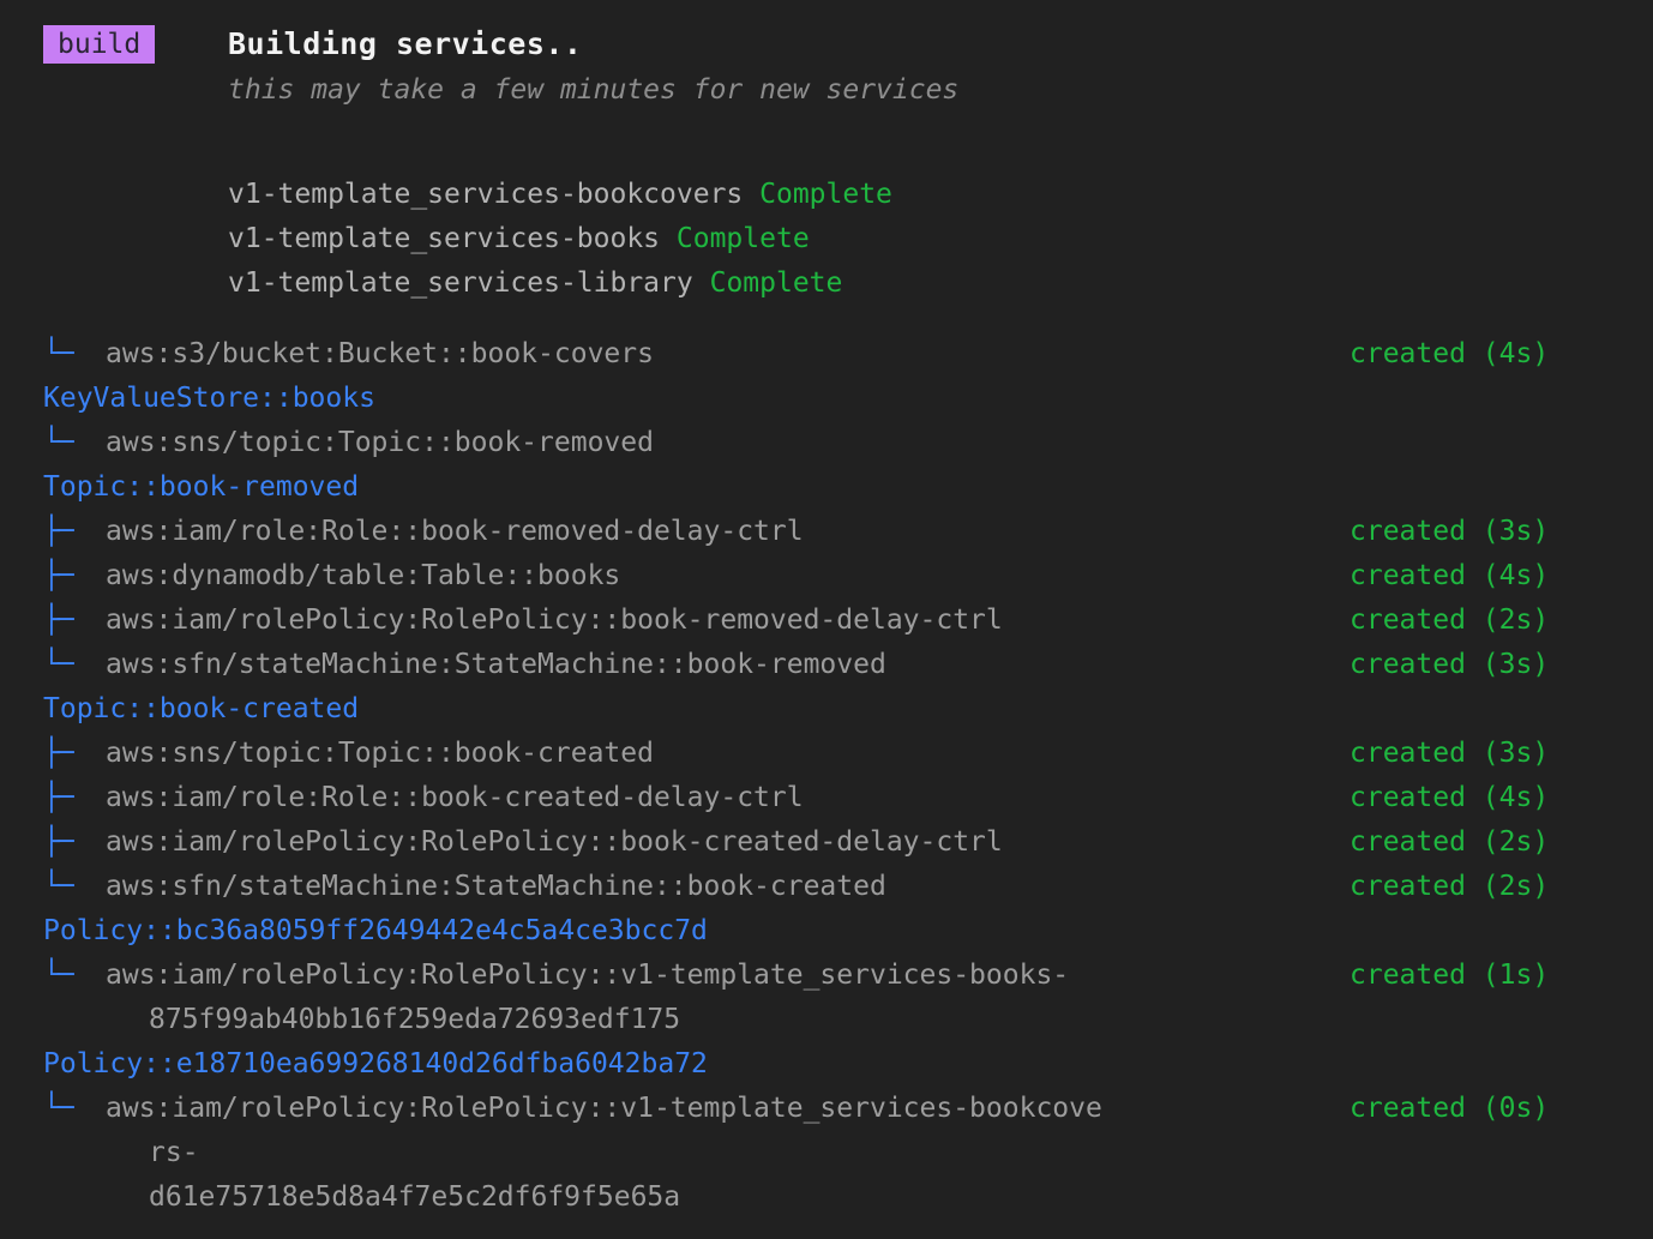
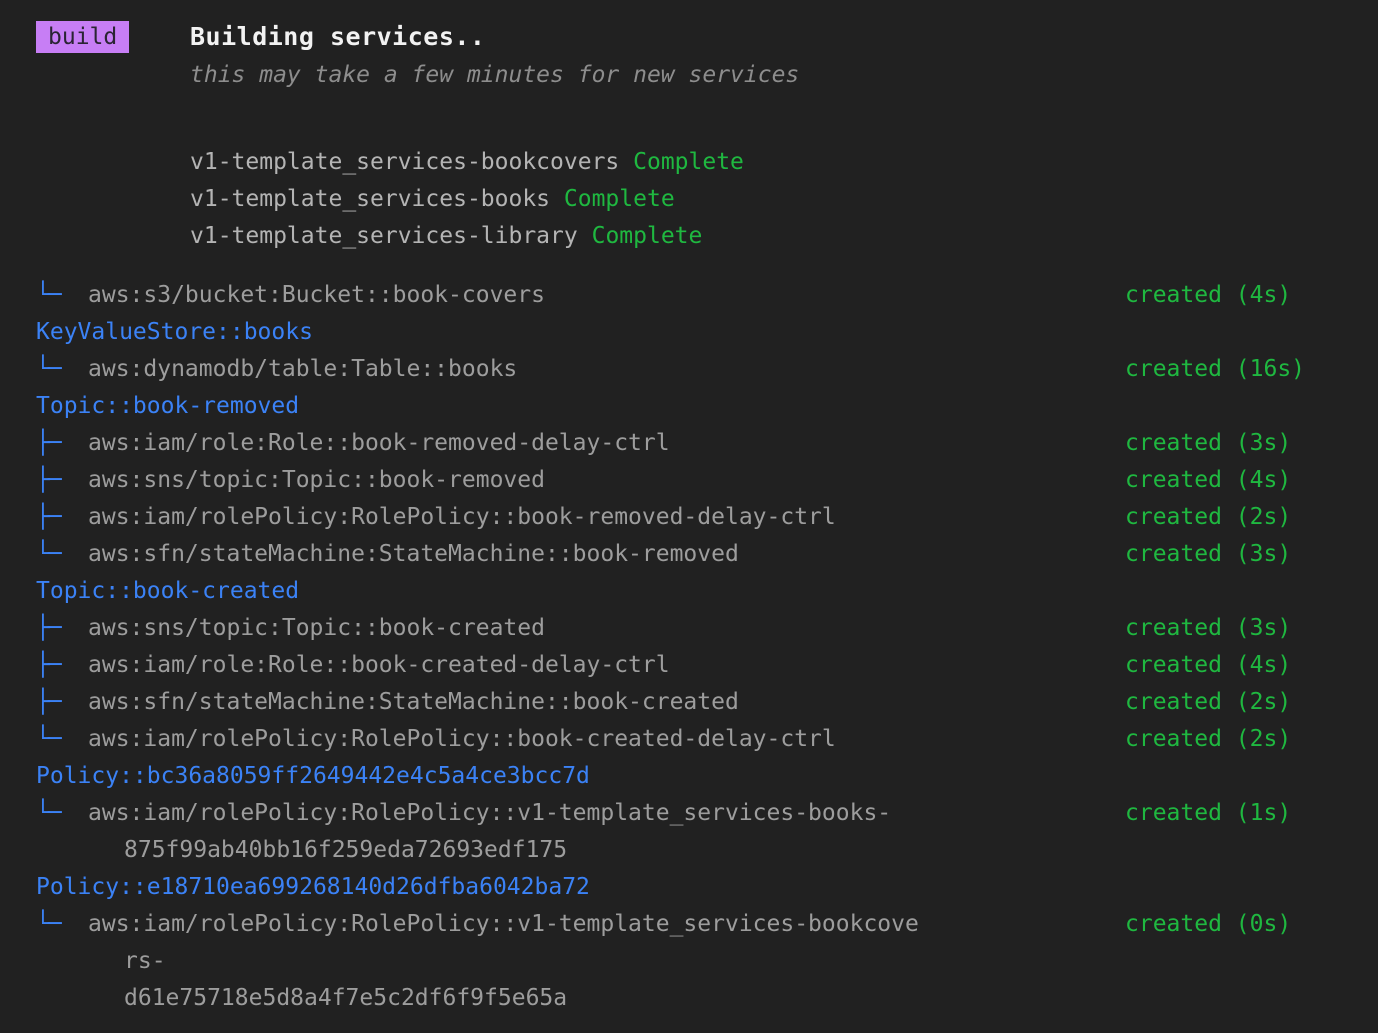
  build
  Building services..
  this may take a few minutes for new services
  v1-template_services-bookcovers Complete
  v1-template_services-books Complete
  v1-template_services-library Complete
  └─
  aws:s3/bucket:Bucket::book-covers
  created (4s)
  KeyValueStore::books
  └─
- aws:sns/topic:Topic::book-removed
+ aws:dynamodb/table:Table::books
+ created (16s)
  Topic::book-removed
  ├─
  aws:iam/role:Role::book-removed-delay-ctrl
  created (3s)
  ├─
- aws:dynamodb/table:Table::books
+ aws:sns/topic:Topic::book-removed
  created (4s)
  ├─
  aws:iam/rolePolicy:RolePolicy::book-removed-delay-ctrl
  created (2s)
  └─
  aws:sfn/stateMachine:StateMachine::book-removed
  created (3s)
  Topic::book-created
  ├─
  aws:sns/topic:Topic::book-created
  created (3s)
  ├─
  aws:iam/role:Role::book-created-delay-ctrl
  created (4s)
  ├─
- aws:iam/rolePolicy:RolePolicy::book-created-delay-ctrl
+ aws:sfn/stateMachine:StateMachine::book-created
  created (2s)
  └─
- aws:sfn/stateMachine:StateMachine::book-created
+ aws:iam/rolePolicy:RolePolicy::book-created-delay-ctrl
  created (2s)
  Policy::bc36a8059ff2649442e4c5a4ce3bcc7d
  └─
  aws:iam/rolePolicy:RolePolicy::v1-template_services-books-
  875f99ab40bb16f259eda72693edf175
  created (1s)
  Policy::e18710ea699268140d26dfba6042ba72
  └─
  aws:iam/rolePolicy:RolePolicy::v1-template_services-bookcove
  rs-
  d61e75718e5d8a4f7e5c2df6f9f5e65a
  created (0s)
